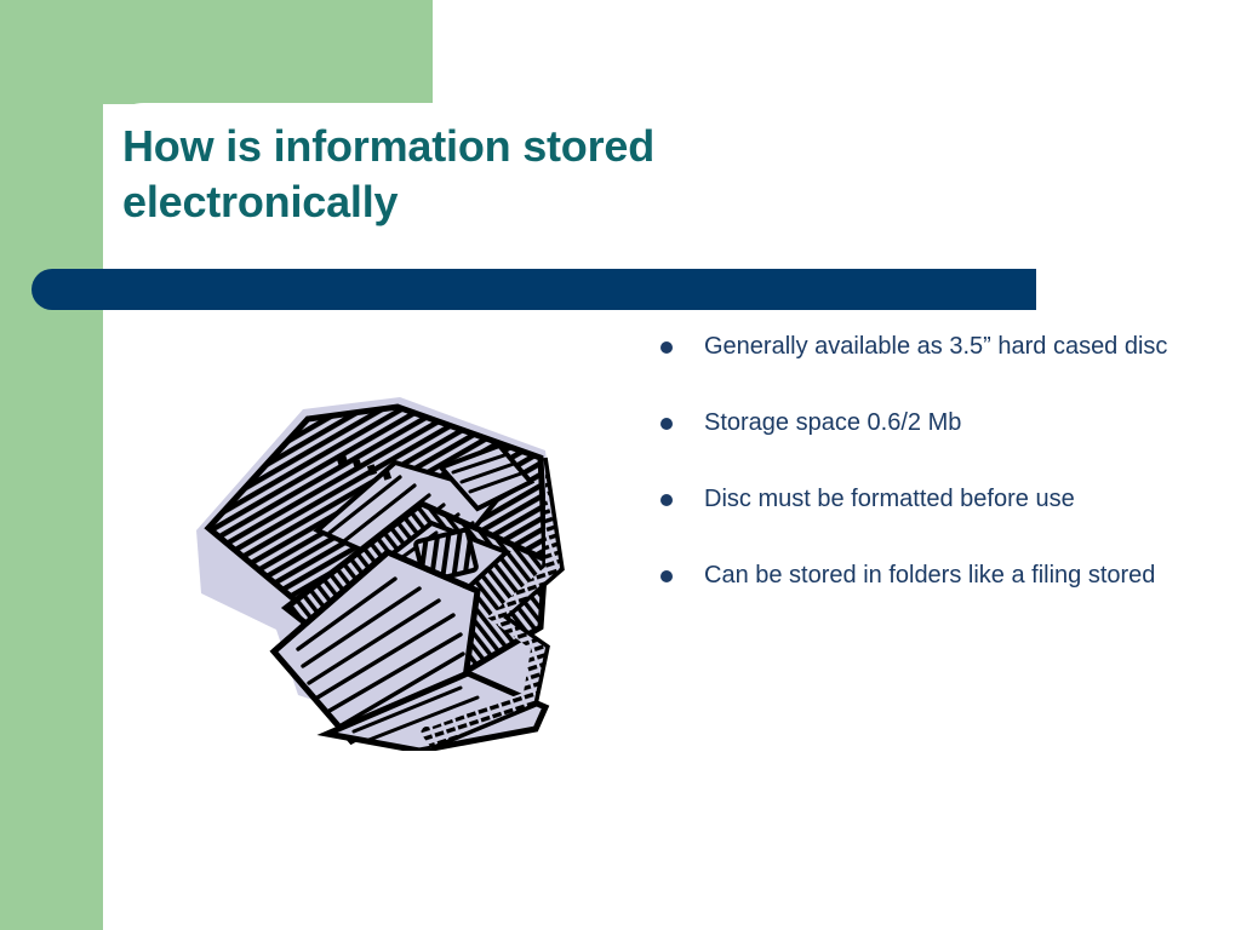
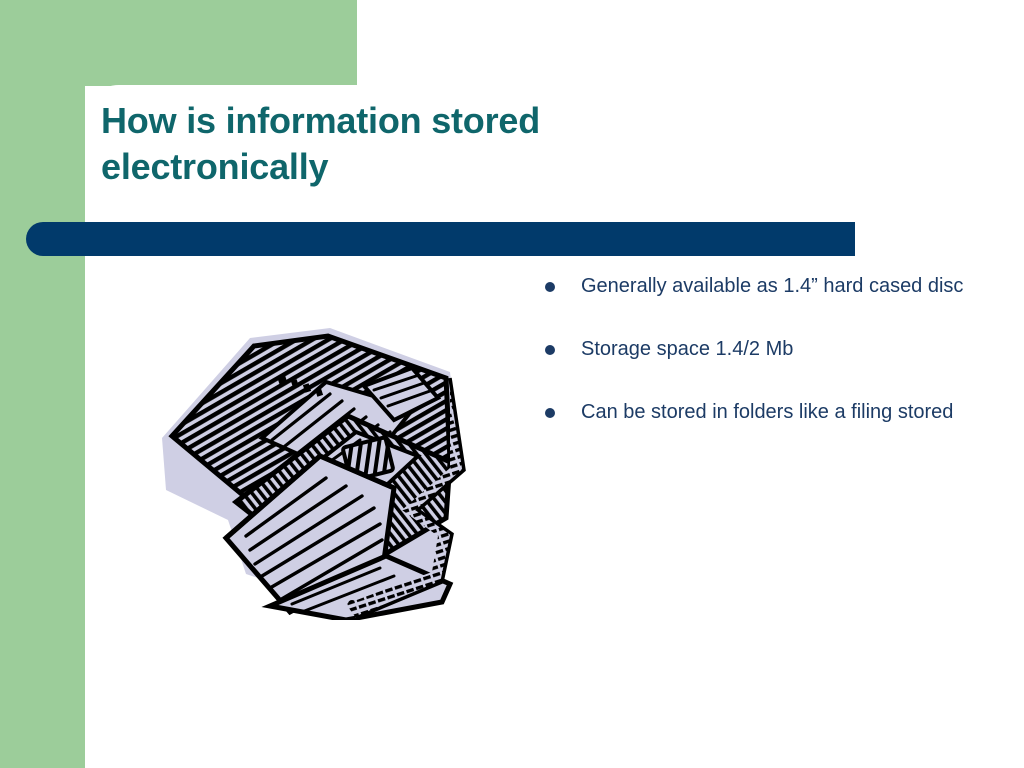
  How is information stored
  electronically
- Generally available as 3.5” hard cased disc
+ Generally available as 1.4” hard cased disc
- Storage space 0.6/2 Mb
+ Storage space 1.4/2 Mb
- Disc must be formatted before use
  Can be stored in folders like a filing stored
